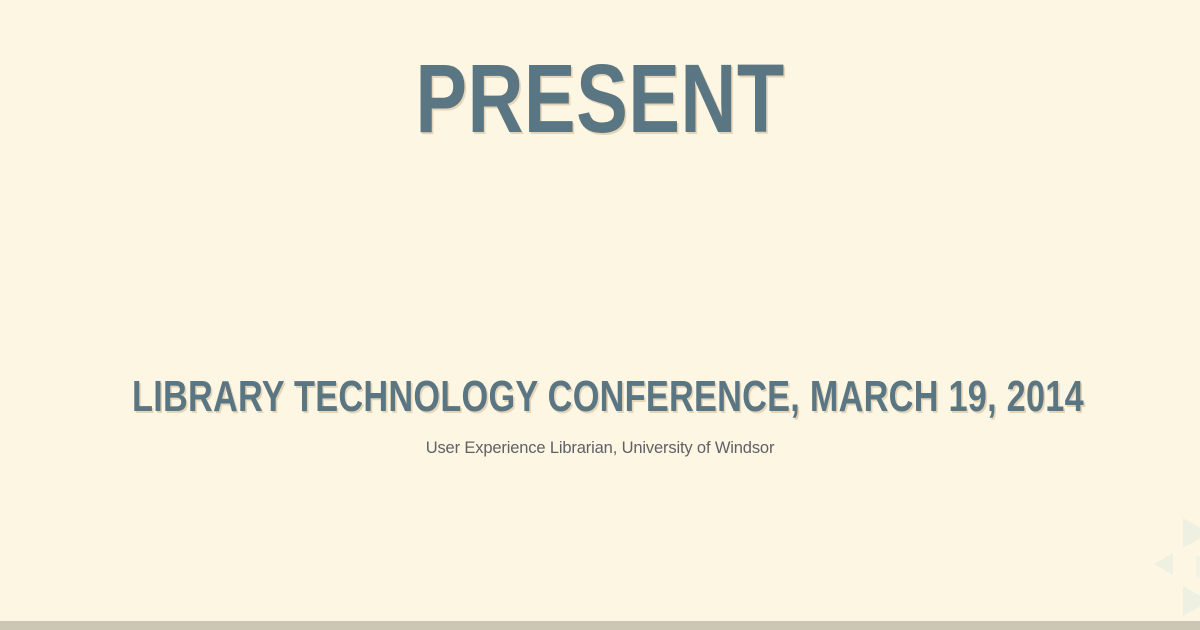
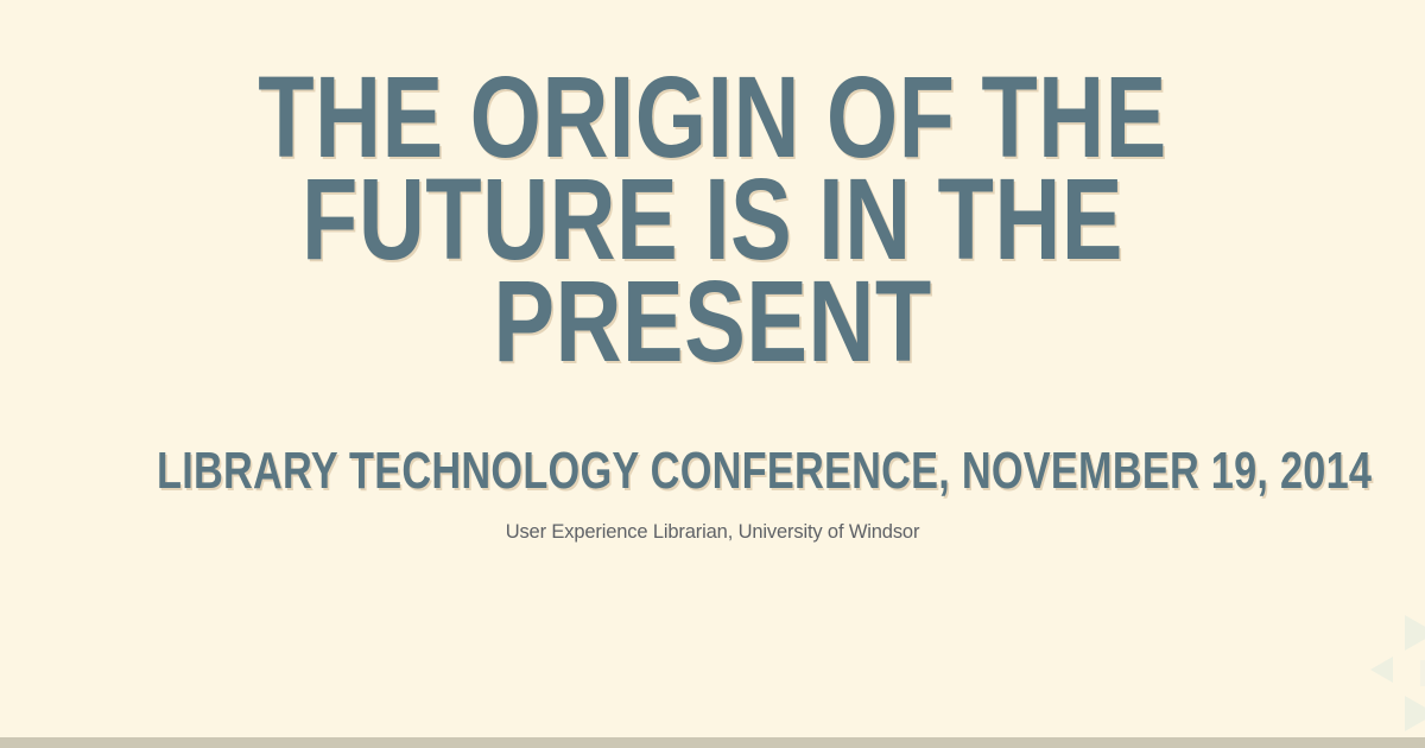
+ THE ORIGIN OF THE
+ FUTURE IS IN THE
  PRESENT
- LIBRARY TECHNOLOGY CONFERENCE, MARCH 19, 2014
+ LIBRARY TECHNOLOGY CONFERENCE, NOVEMBER 19, 2014
  User Experience Librarian, University of Windsor
